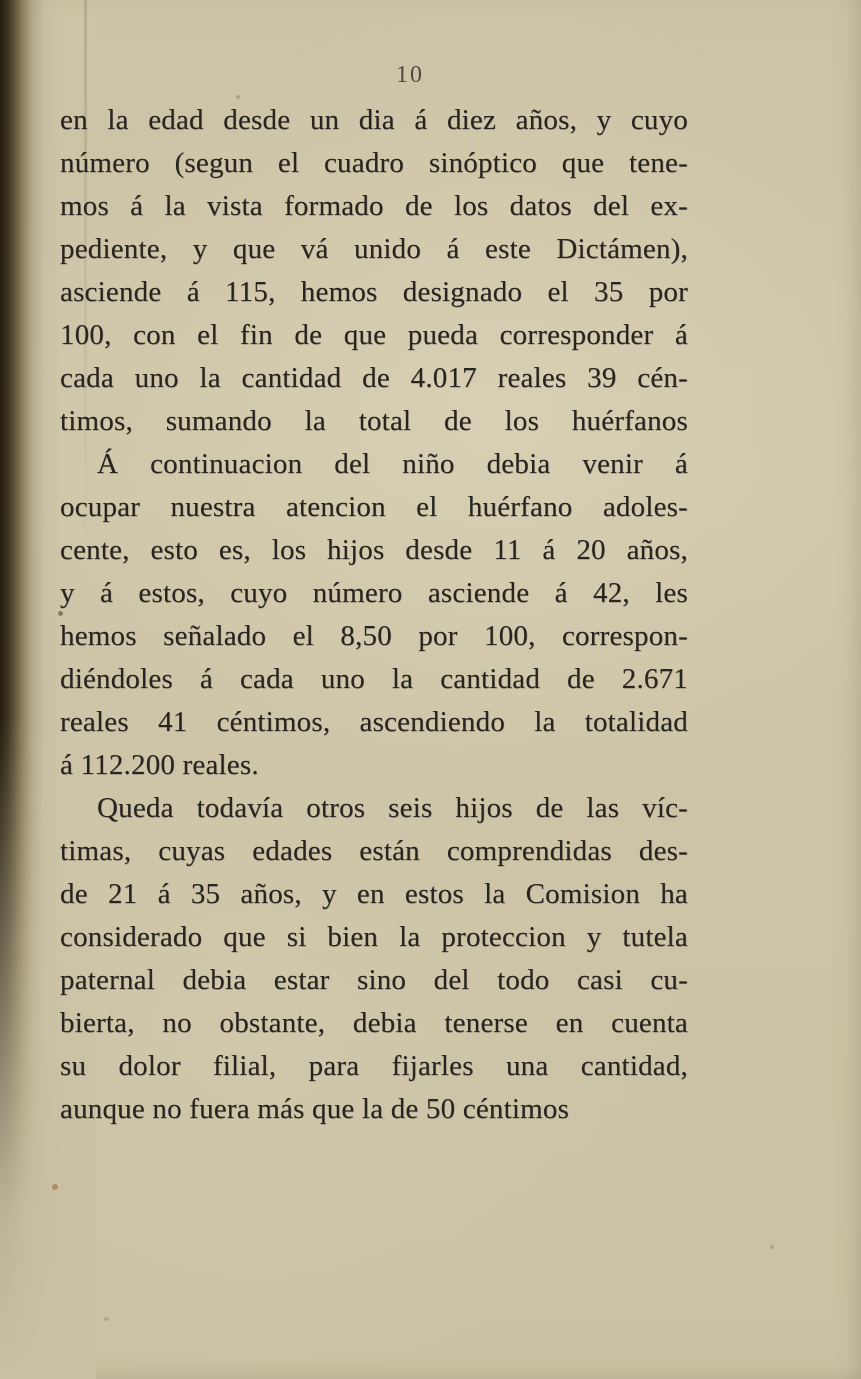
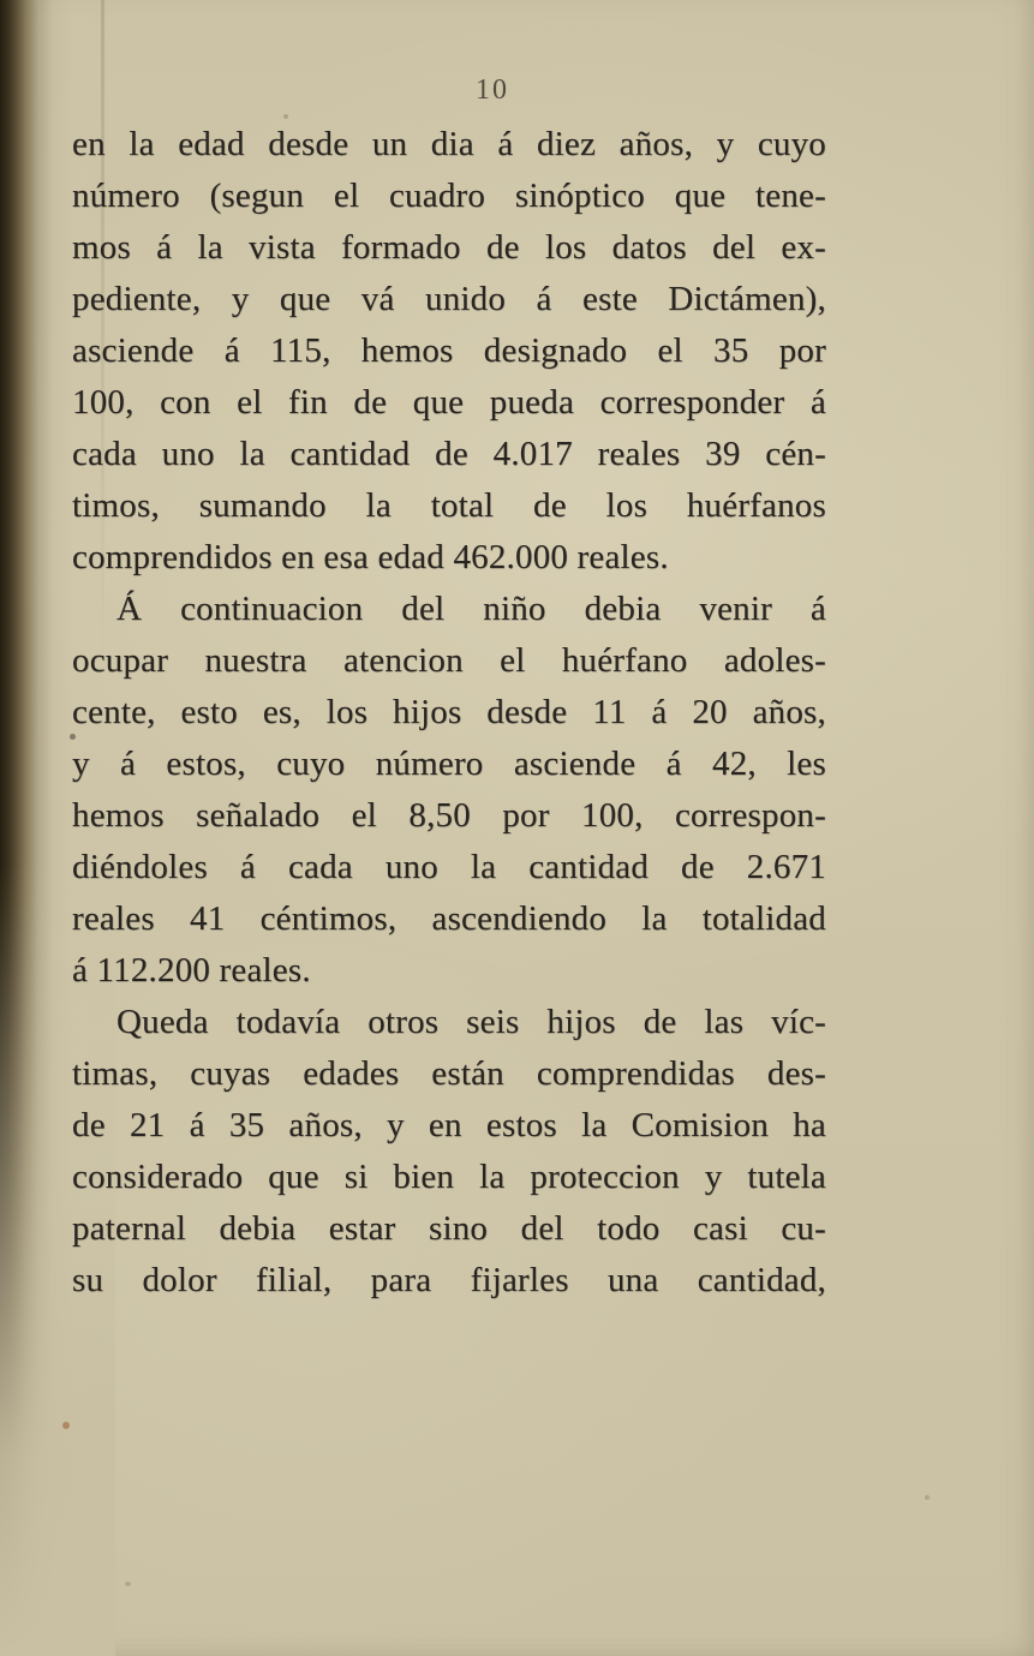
  10
  en la edad desde un dia á diez años, y cuyo
  número (segun el cuadro sinóptico que tene-
  mos á la vista formado de los datos del ex-
  pediente, y que vá unido á este Dictámen),
  asciende á 115, hemos designado el 35 por
  100, con el fin de que pueda corresponder á
  cada uno la cantidad de 4.017 reales 39 cén-
  timos, sumando la total de los huérfanos
+ comprendidos en esa edad 462.000 reales.
  Á continuacion del niño debia venir á
  ocupar nuestra atencion el huérfano adoles-
  cente, esto es, los hijos desde 11 á 20 años,
  y á estos, cuyo número asciende á 42, les
  hemos señalado el 8,50 por 100, correspon-
  diéndoles á cada uno la cantidad de 2.671
  reales 41 céntimos, ascendiendo la totalidad
  á 112.200 reales.
  Queda todavía otros seis hijos de las víc-
  timas, cuyas edades están comprendidas des-
  de 21 á 35 años, y en estos la Comision ha
  considerado que si bien la proteccion y tutela
  paternal debia estar sino del todo casi cu-
- bierta, no obstante, debia tenerse en cuenta
  su dolor filial, para fijarles una cantidad,
- aunque no fuera más que la de 50 céntimos
